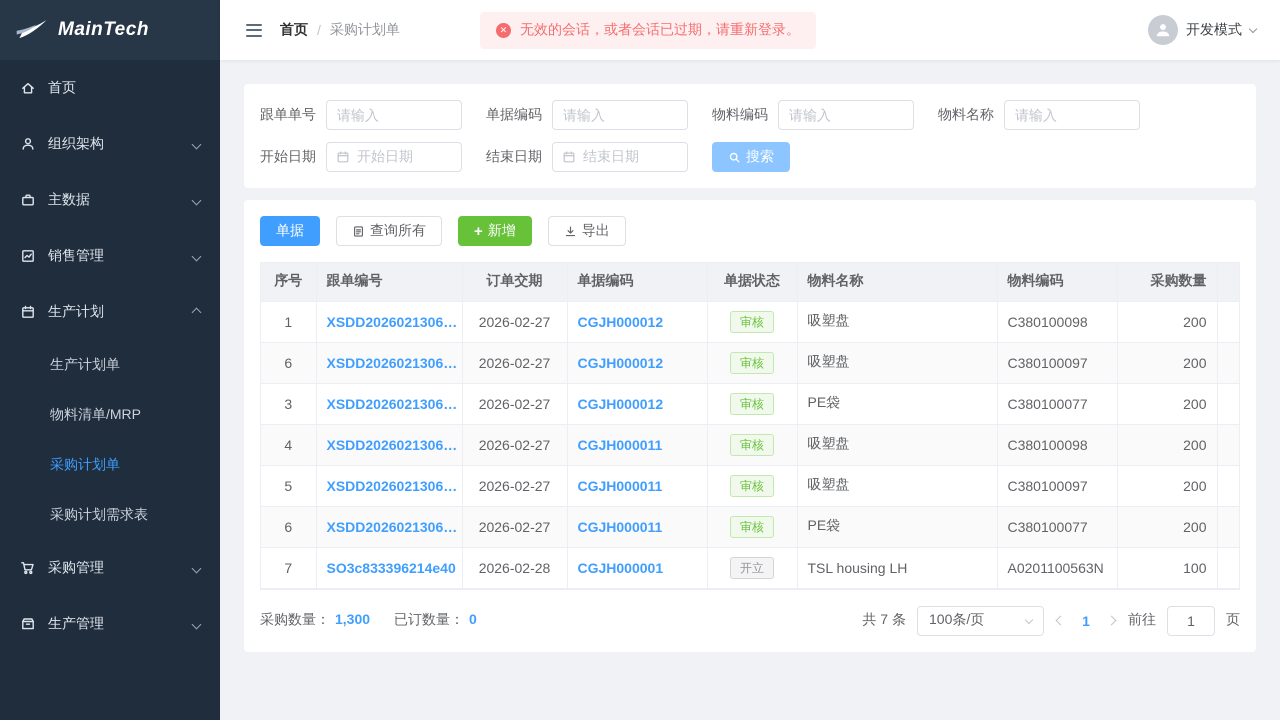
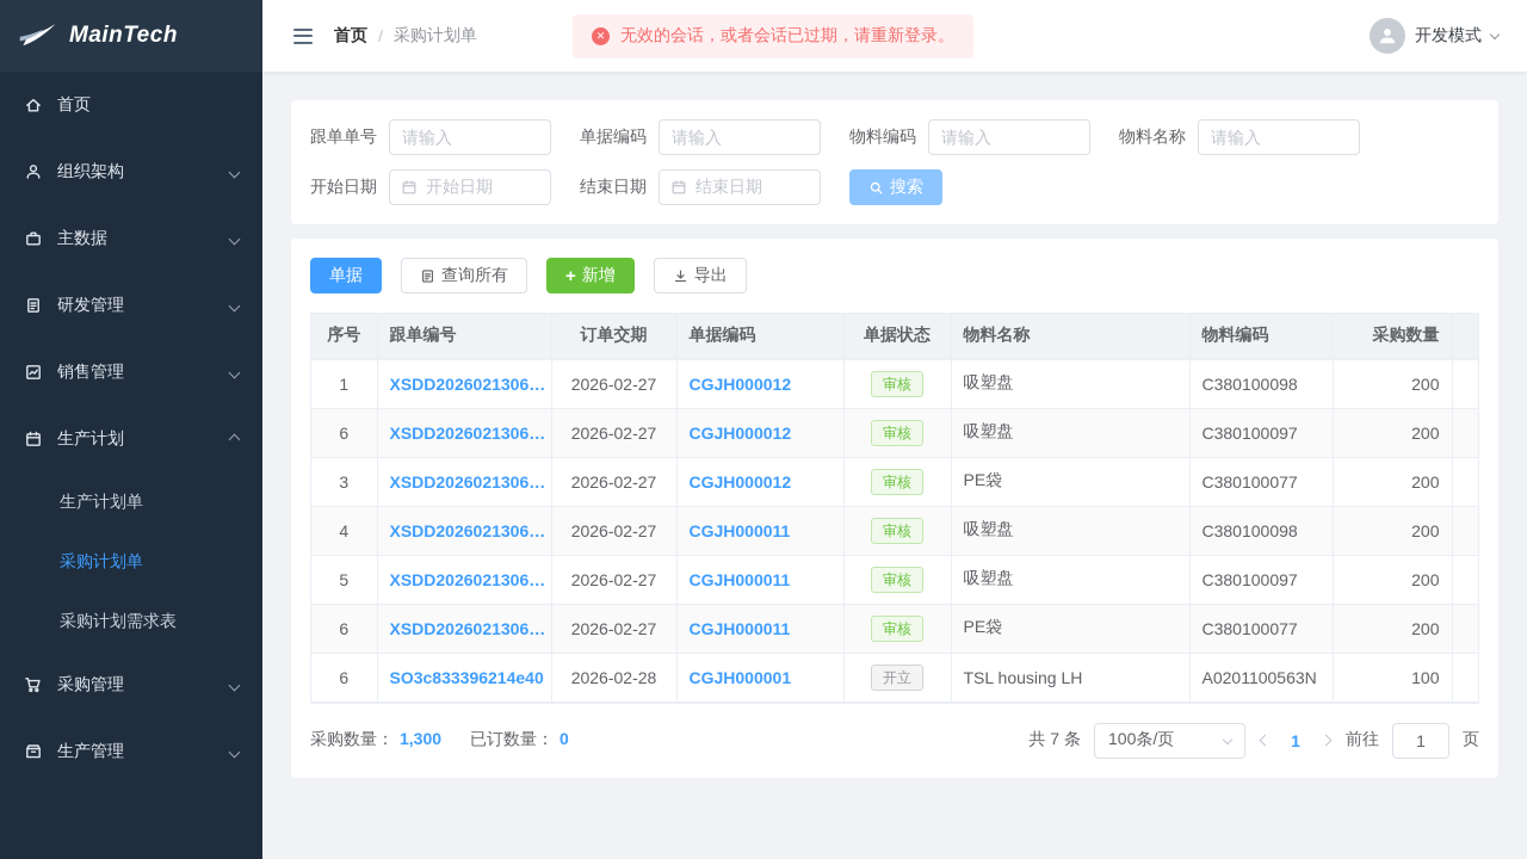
  MainTech
  首页
  组织架构
  主数据
+ 研发管理
  销售管理
  生产计划
  生产计划单
- 物料清单/MRP
  采购计划单
  采购计划需求表
  采购管理
  生产管理
  首页
  /
  采购计划单
  ✕
  无效的会话，或者会话已过期，请重新登录。
  开发模式
  跟单单号
  请输入
  单据编码
  请输入
  物料编码
  请输入
  物料名称
  请输入
  开始日期
  开始日期
  结束日期
  结束日期
  搜索
  单据
  查询所有
  +
  新增
  导出
  序号	跟单编号	订单交期	单据编码	单据状态	物料名称	物料编码	采购数量
  1	XSDD2026021306…	2026-02-27	CGJH000012	审核	吸塑盘	C380100098	200
  6	XSDD2026021306…	2026-02-27	CGJH000012	审核	吸塑盘	C380100097	200
  3	XSDD2026021306…	2026-02-27	CGJH000012	审核	PE袋	C380100077	200
  4	XSDD2026021306…	2026-02-27	CGJH000011	审核	吸塑盘	C380100098	200
  5	XSDD2026021306…	2026-02-27	CGJH000011	审核	吸塑盘	C380100097	200
  6	XSDD2026021306…	2026-02-27	CGJH000011	审核	PE袋	C380100077	200
- 7	SO3c833396214e40	2026-02-28	CGJH000001	开立	TSL housing LH	A0201100563N	100
+ 6	SO3c833396214e40	2026-02-28	CGJH000001	开立	TSL housing LH	A0201100563N	100
  采购数量： 1,300 已订数量： 0
  共 7 条
  100条/页
  1
  前往
  1
  页
